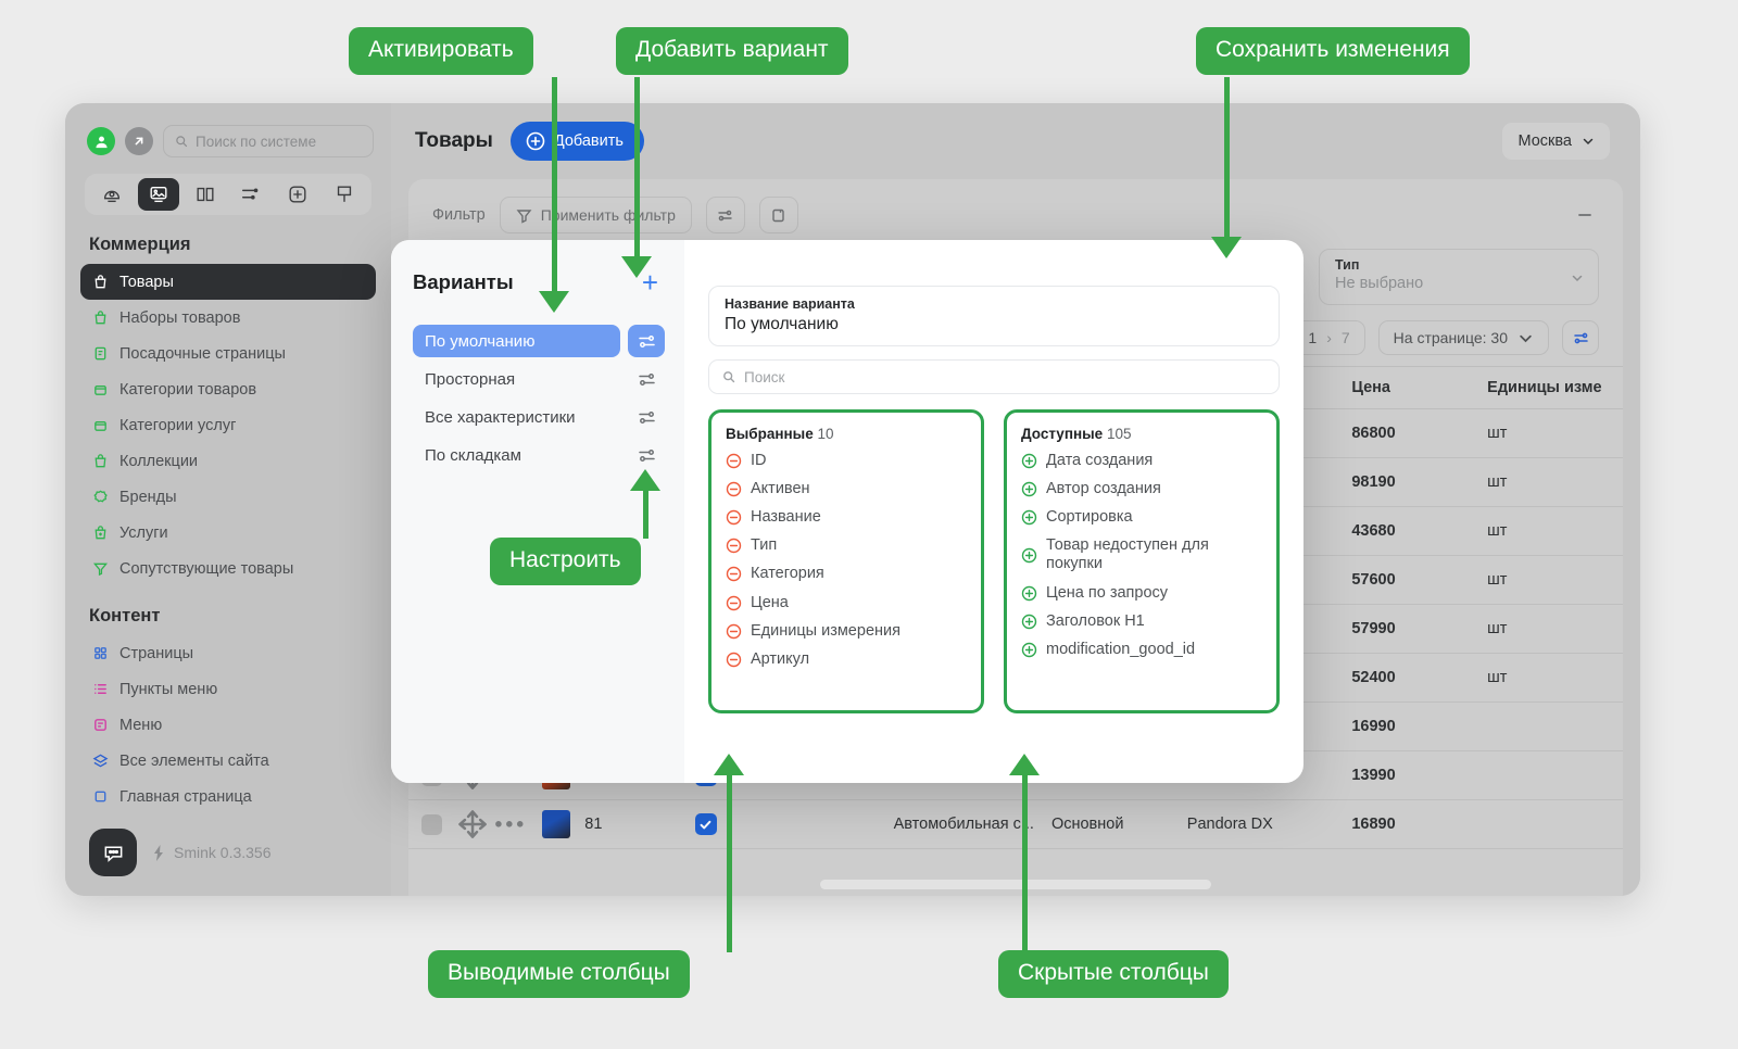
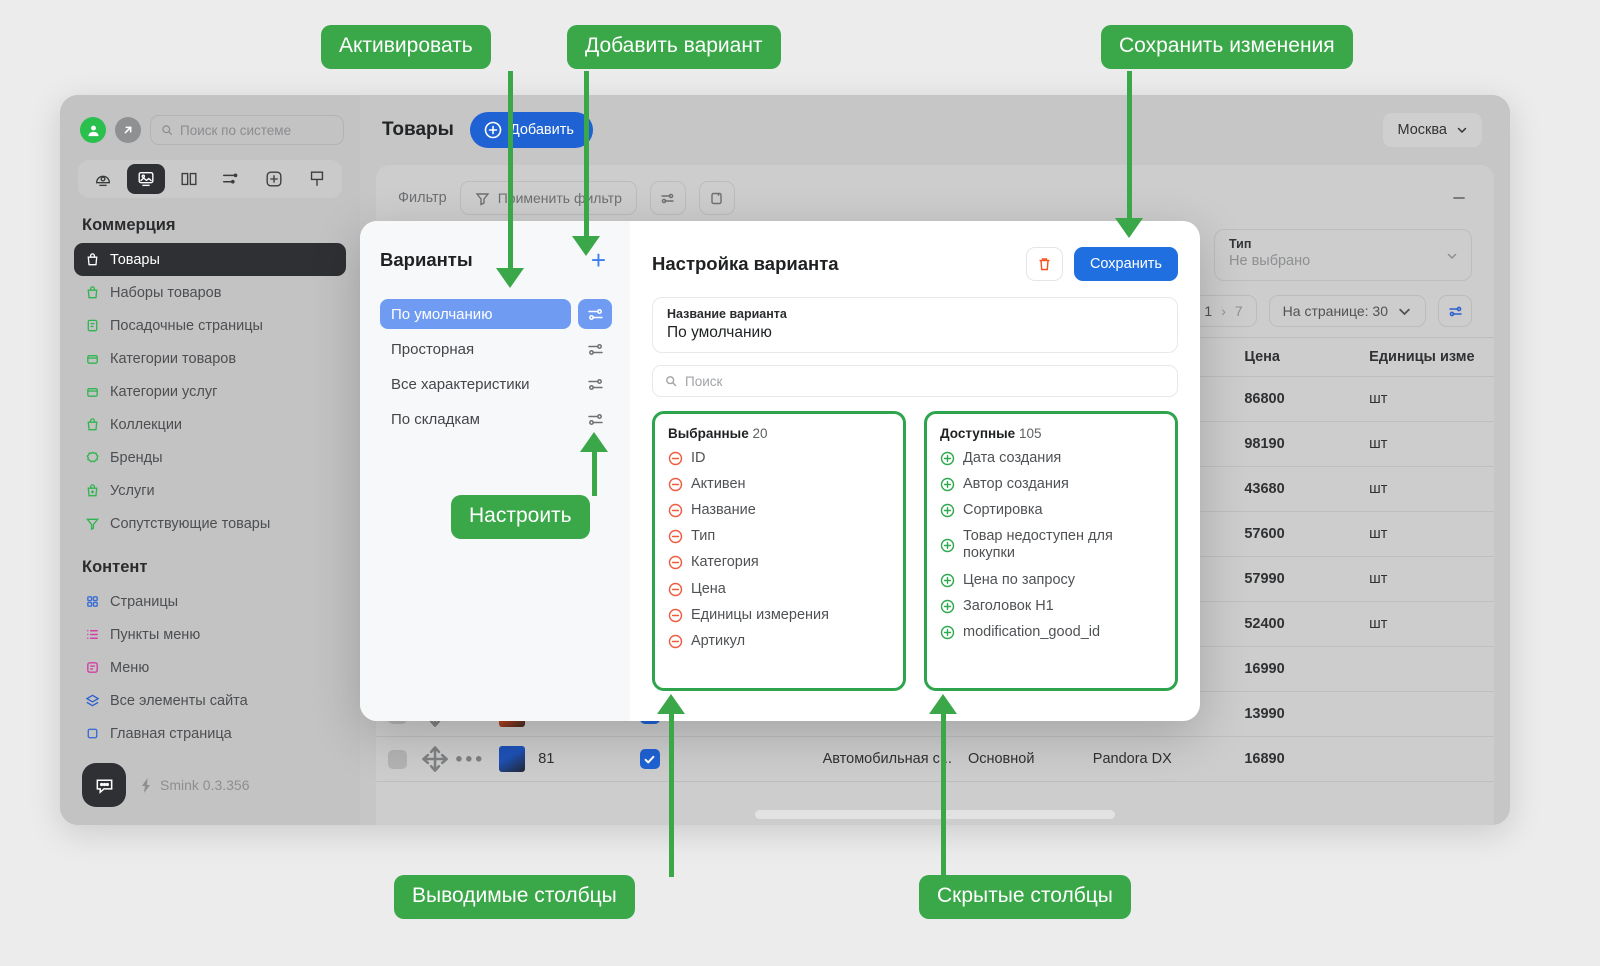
  Поиск по системе
  Коммерция
  Товары
  Наборы товаров
  Посадочные страницы
  Категории товаров
  Категории услуг
  Коллекции
  Бренды
  Услуги
  Сопутствующие товары
  Контент
  Страницы
  Пункты меню
  Меню
  Все элементы сайта
  Главная страница
  Smink 0.3.356
  Товары
  Добавить
  Москва
  Фильтр
  Пименить фильтр
  Тип
  Не выбрано
  1
  ›
  7
  На странице: 30
  Цена
  Единицы изме
  86800
  шт
  98190
  шт
  43680
  шт
  57600
  шт
  57990
  шт
  52400
  шт
  16990
  13990
  81
  Автомобильная с.
  Основной
  Pandora DX
  16890
  Варианты
  +
  По умолчанию
  Просторная
  Все характеристики
  По складкам
+ Настройка варианта
+ Сохранить
  Название варианта
  По умолчанию
  Поиск
- Выбранные 10
+ Выбранные 20
  ID
  Активен
  Название
  Тип
  Категория
  Цена
  Единицы измерения
  Артикул
  Доступные 105
  Дата создания
  Автор создания
  Сортировка
  Товар недоступен для покупки
  Цена по запросу
  Заголовок H1
  modification_good_id
  Активировать
  Добавить вариант
  Сохранить изменения
  Настроить
  Выводимые столбцы
  Скрытые столбцы
